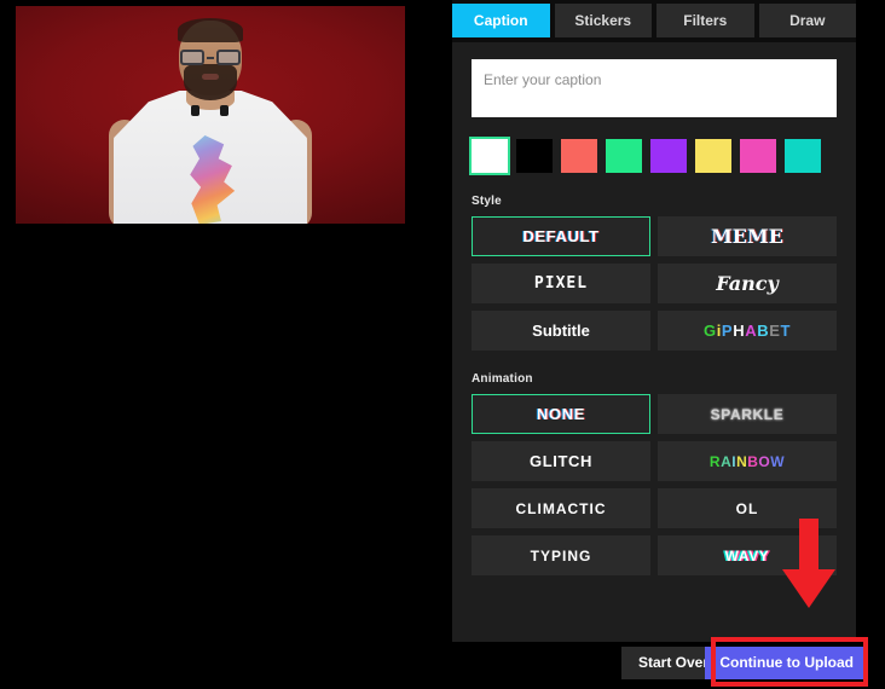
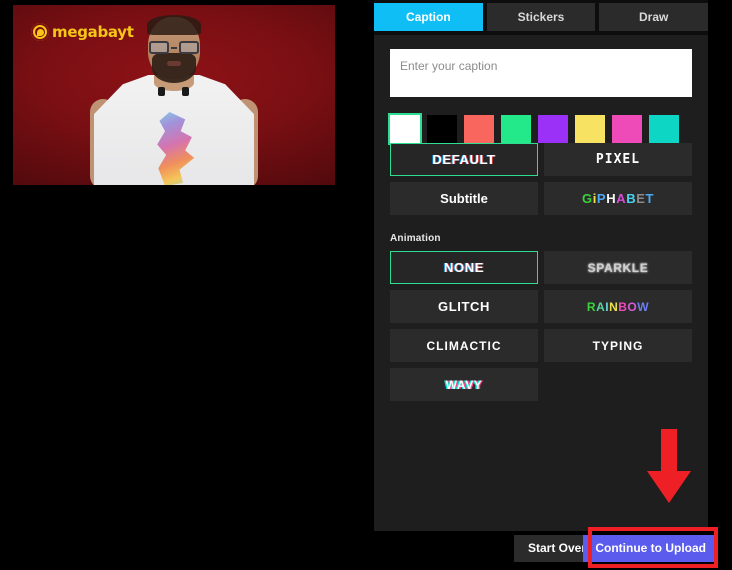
+ megabayt
  Caption
  Stickers
- Filters
  Draw
  Enter your caption
- Style
  DEFAULT
- MEME
  PIXEL
- Fancy
  Subtitle
  GiPHABET
  Animation
  NONE
  SPARKLE
  GLITCH
  RAINBOW
  CLIMACTIC
- OL
  TYPING
  WAVY
  Start Ove
  Continue to Upload
